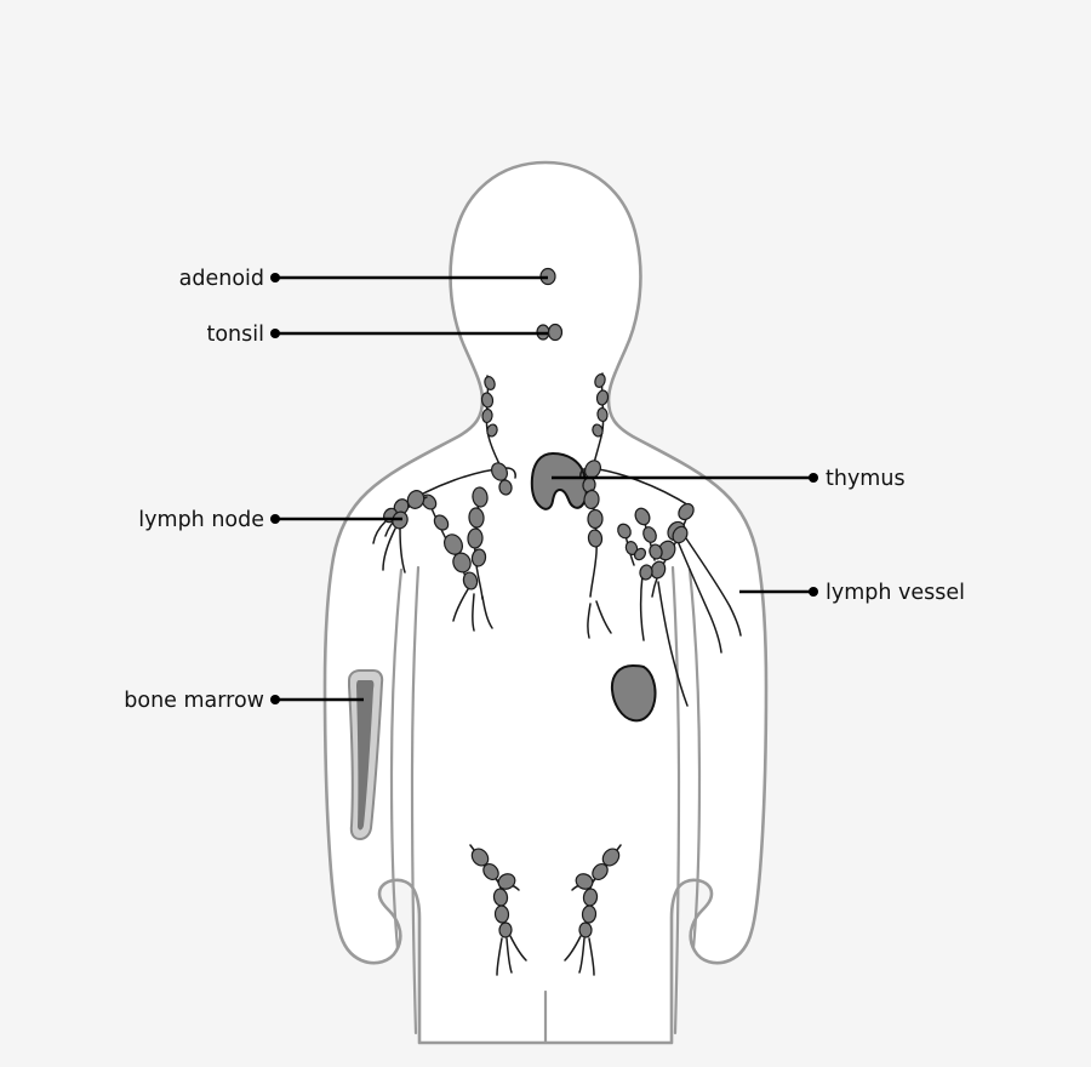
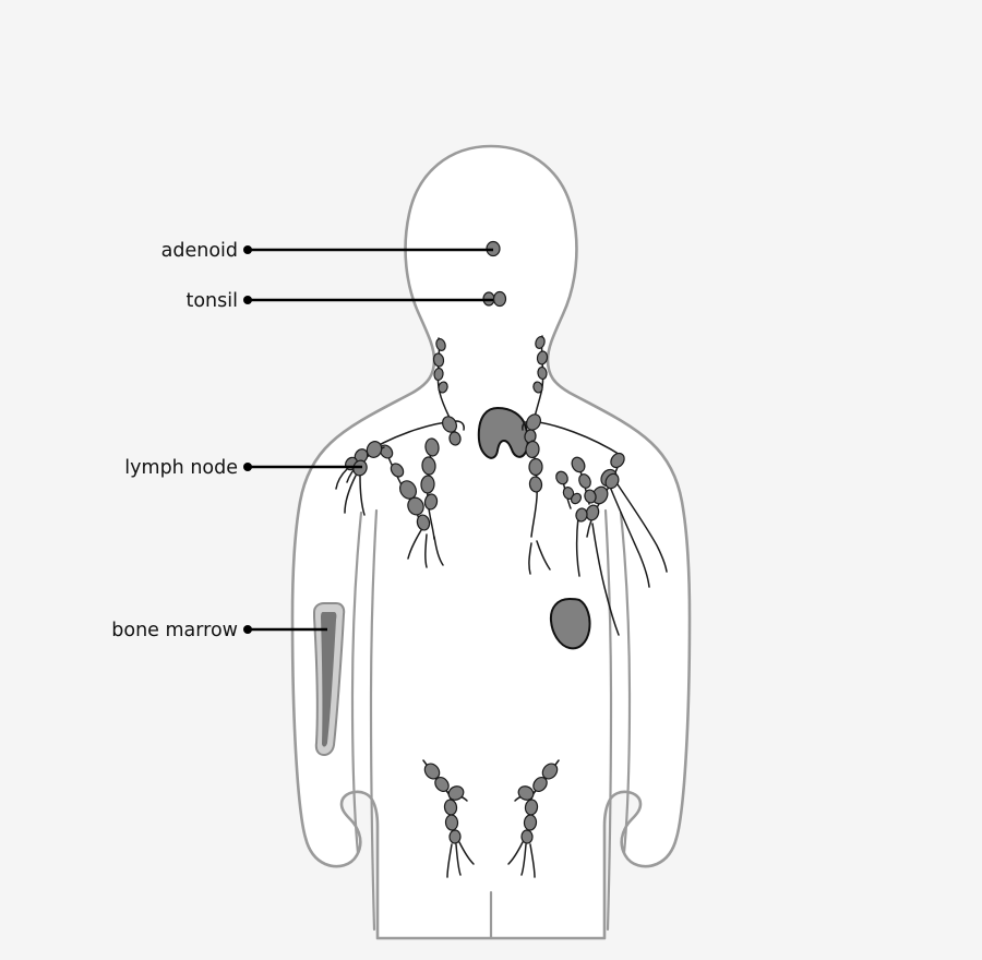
  adenoid
  tonsil
  lymph node
  bone marrow
- thymus
- lymph vessel
